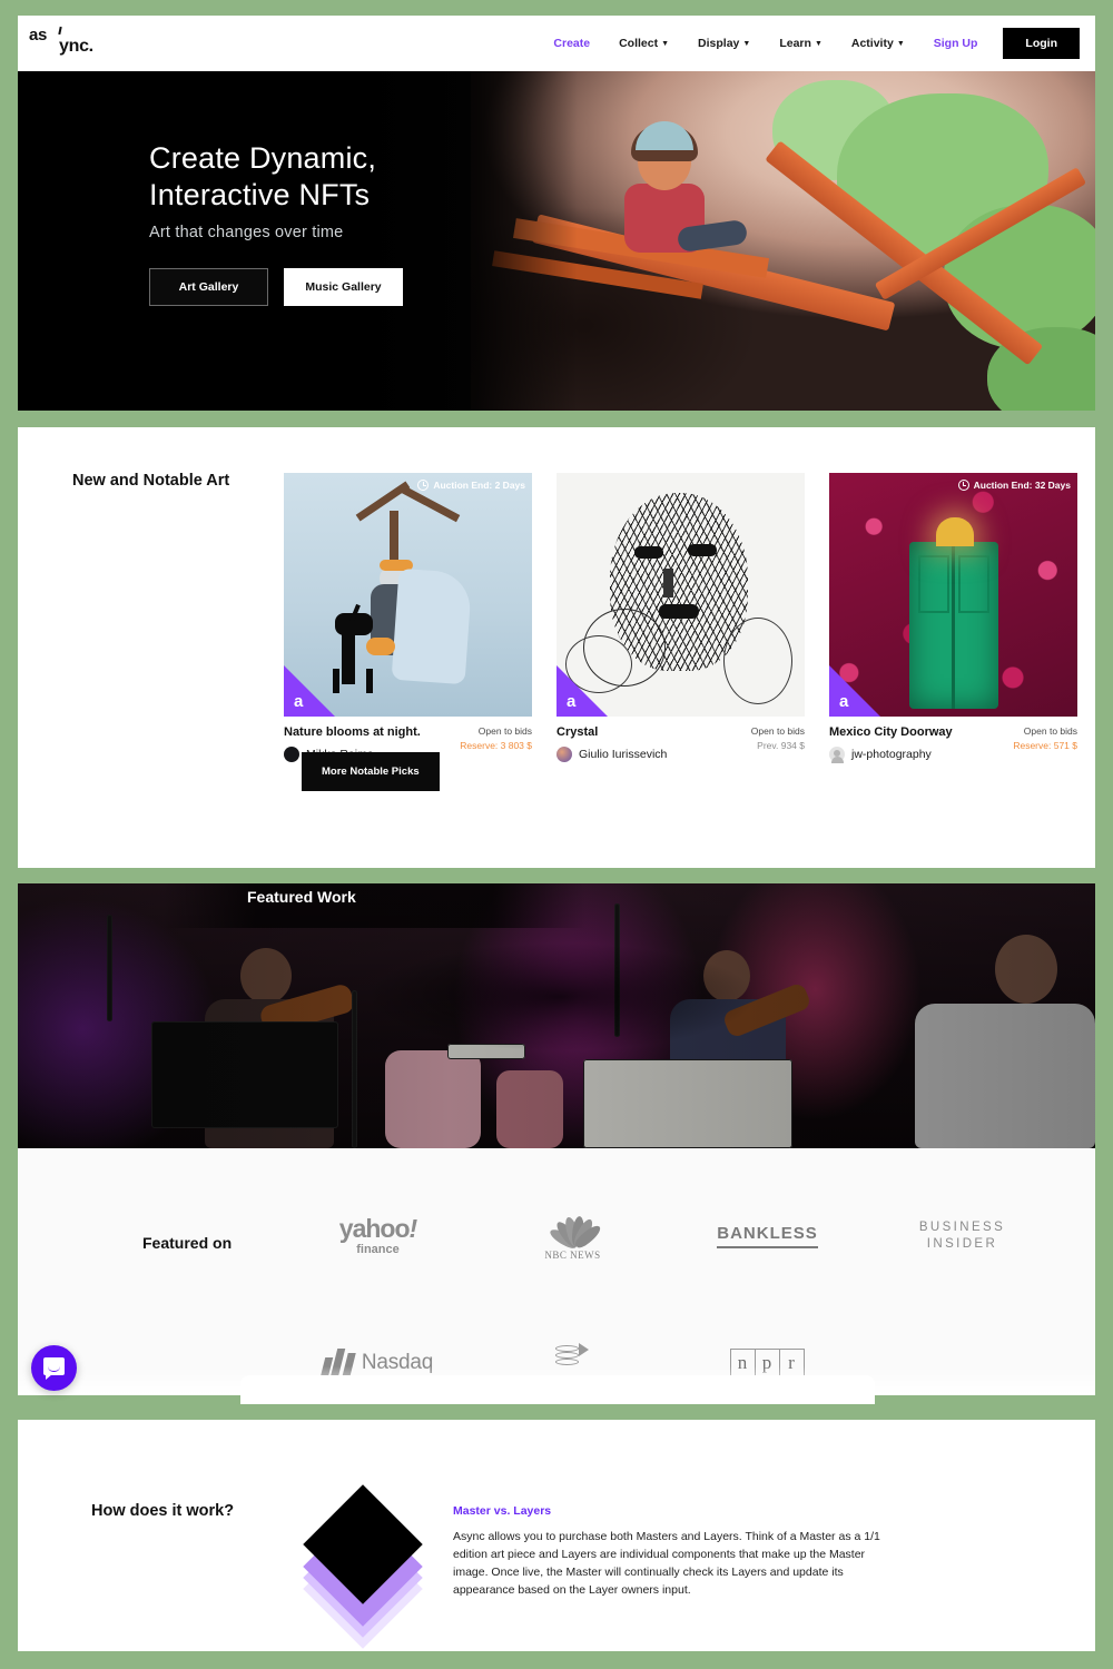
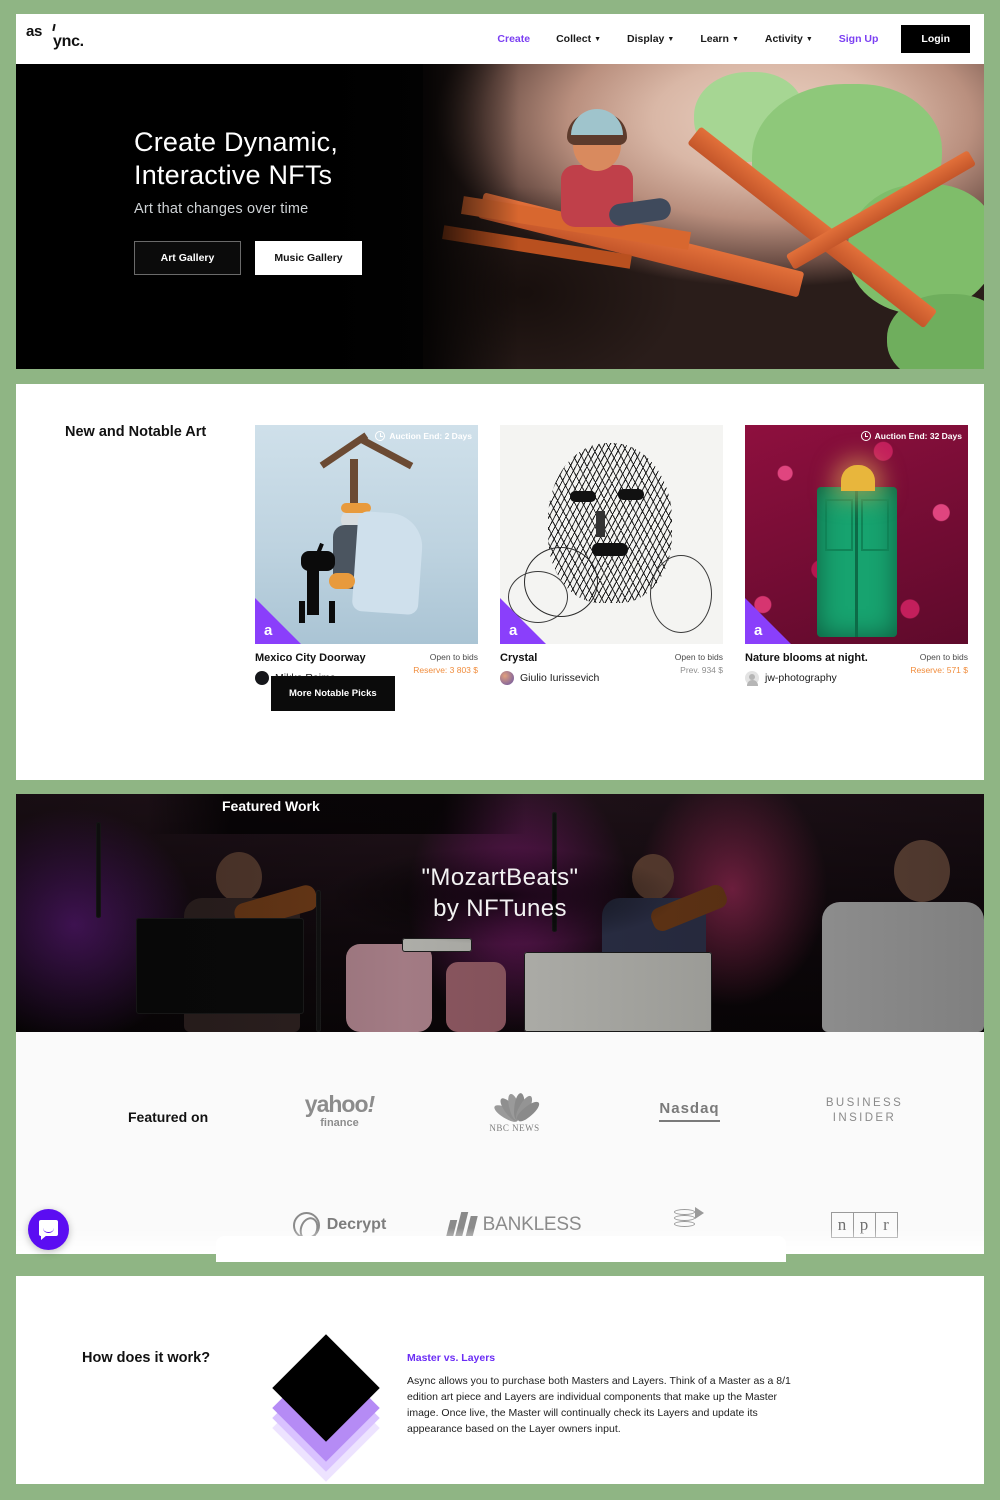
  as
  ync.
  Create
  Collect
  Display
  Learn
  Activity
  Sign Up
  Login
  Create Dynamic,
  Interactive NFTs
  Art that changes over time
  Art Gallery
  Music Gallery
  New and Notable Art
  Auction End: 2 Days
  a
- Nature blooms at night.
+ Mexico City Doorway
  Open to bids
  Reserve: 3 803 $
  a
  Crystal
  Giulio Iurissevich
  Open to bids
  Prev. 934 $
  Auction End: 32 Days
  a
- Mexico City Doorway
+ Nature blooms at night.
  jw-photography
  Open to bids
  Reserve: 571 $
  More Notable Picks
  Featured Work
+ "MozartBeats"
+ by NFTunes
  Featured on
  yahoo!
  finance
  NBC NEWS
- BANKLESS
+ Nasdaq
  BUSINESS
  INSIDER
+ Decrypt
- Nasdaq
+ BANKLESS
  n
  p
  r
  How does it work?
  Master vs. Layers
- Async allows you to purchase both Masters and Layers. Think of a Master as a 1/1 edition art piece and Layers are individual components that make up the Master image. Once live, the Master will continually check its Layers and update its appearance based on the Layer owners input.
+ Async allows you to purchase both Masters and Layers. Think of a Master as a 8/1 edition art piece and Layers are individual components that make up the Master image. Once live, the Master will continually check its Layers and update its appearance based on the Layer owners input.
